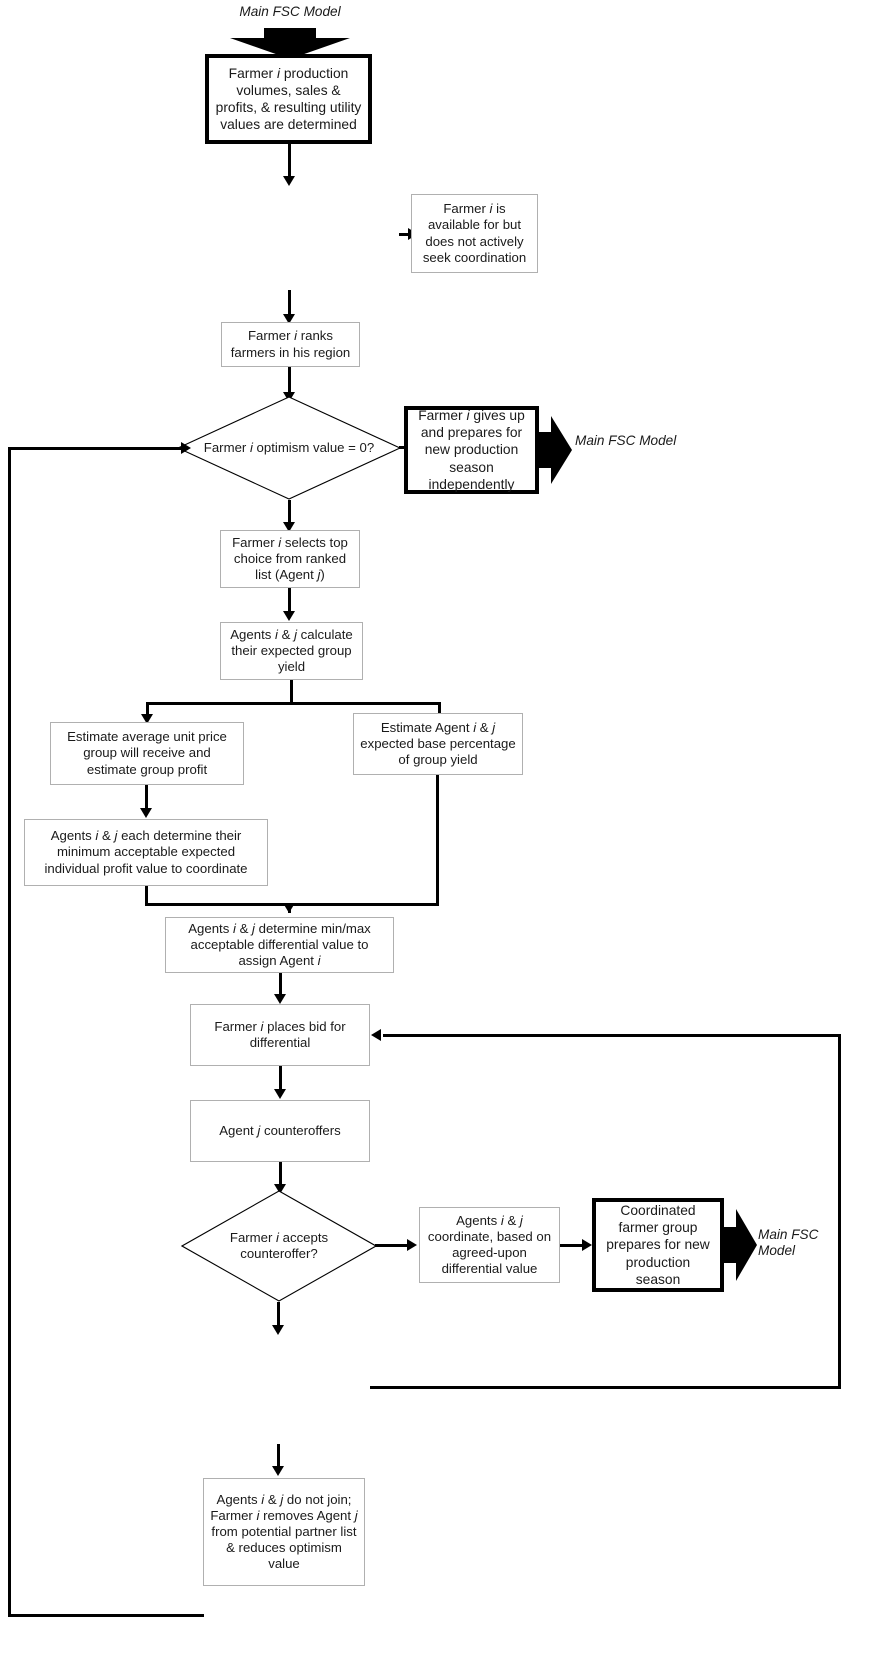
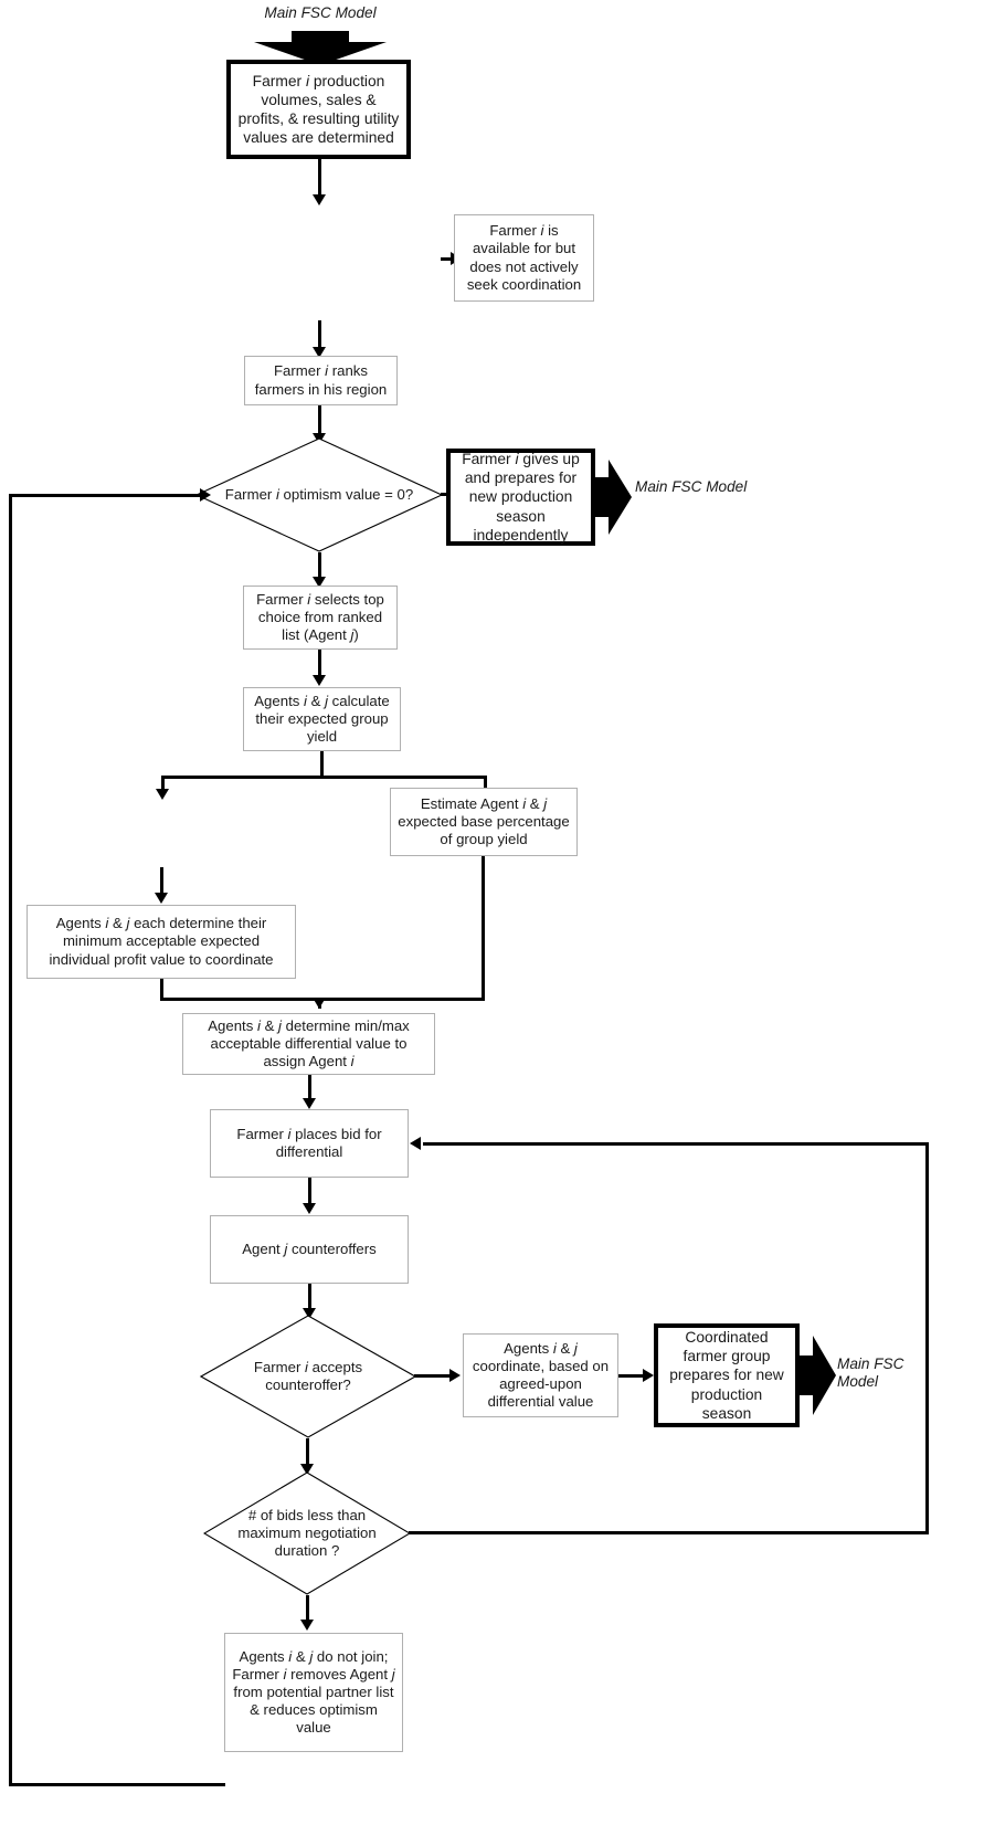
  Main FSC Model
  Farmer i production volumes, sales & profits, & resulting utility values are determined
  Farmer i is available for but does not actively seek coordination
  Farmer i ranks farmers in his region
  Farmer i optimism value = 0?
  Farmer i gives up and prepares for new production season independently
  Main FSC Model
  Farmer i selects top choice from ranked list (Agent j)
  Agents i & j calculate their expected group yield
- Estimate average unit price group will receive and estimate group profit
  Estimate Agent i & j expected base percentage of group yield
  Agents i & j each determine their minimum acceptable expected individual profit value to coordinate
  Agents i & j determine min/max acceptable differential value to assign Agent i
  Farmer i places bid for differential
  Agent j counteroffers
  Farmer i accepts counteroffer?
  Agents i & j coordinate, based on agreed-upon differential value
  Coordinated farmer group prepares for new production season
  Main FSC Model
+ # of bids less than maximum negotiation duration ?
  Agents i & j do not join; Farmer i removes Agent j from potential partner list & reduces optimism value
